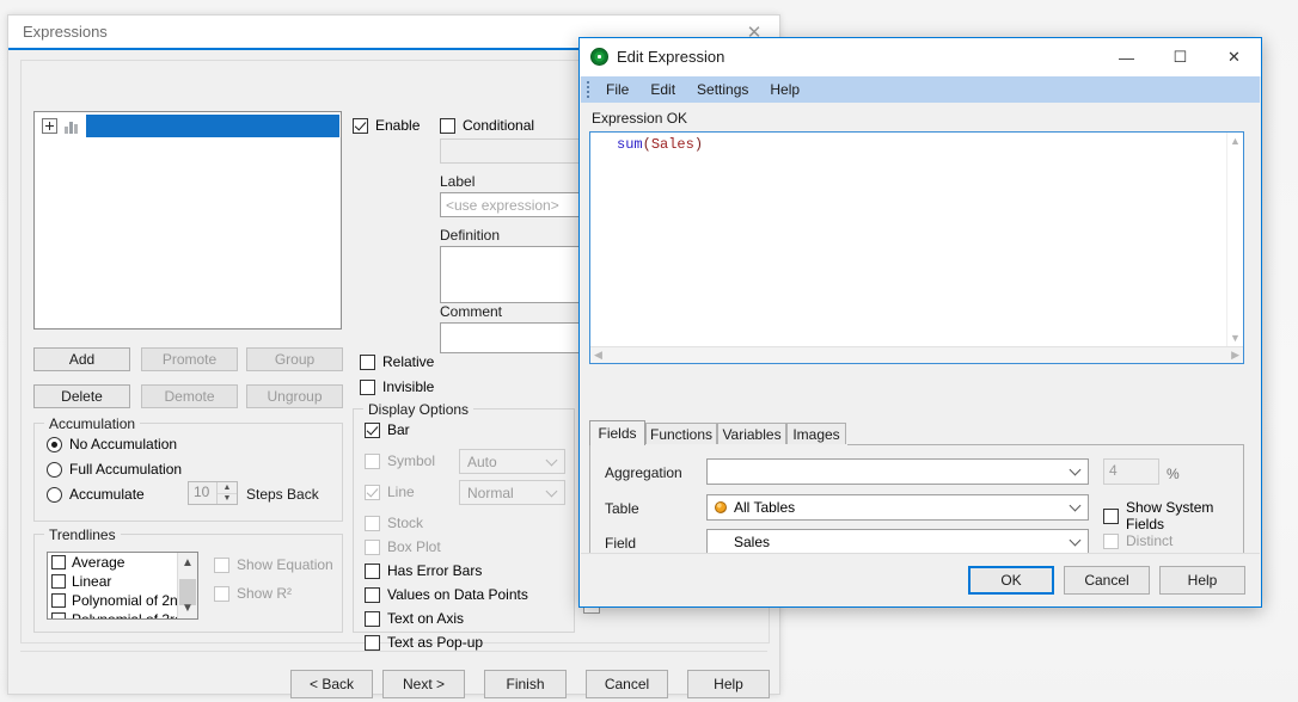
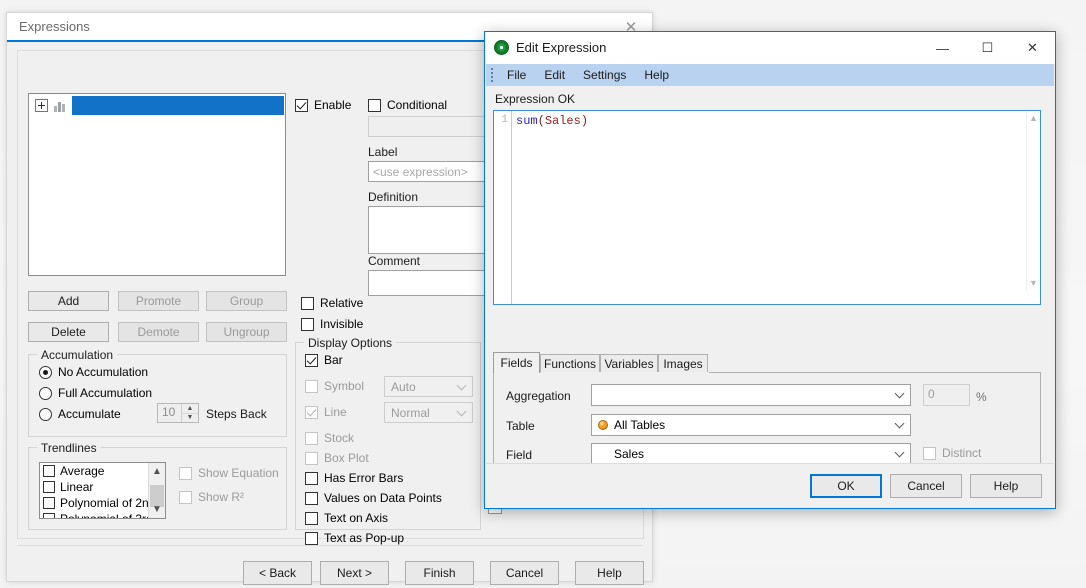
  Expressions
  ✕
  Add
  Promote
  Group
  Delete
  Demote
  Ungroup
  Accumulation
  No Accumulation
  Full Accumulation
  Accumulate
  10
  Steps Back
  Trendlines
  Average
  Linear
  Polynomial of 2n
  ▲
  ▼
  Show Equation
  Show R²
  Enable
  Conditional
  Label
  <use expression>
  Definition
  Comment
  Relative
  Invisible
  Display Options
  Bar
  Symbol
  Auto
  Line
  Normal
  Stock
  Box Plot
  Has Error Bars
  Values on Data Points
  Text on Axis
  Text as Pop-up
  < Back
  Next >
  Finish
  Cancel
  Help
  Edit Expression
  —
  ☐
  ✕
  File
  Edit
  Settings
  Help
  Expression OK
+ 1
  sum(Sales)
  ▲
  ▼
- ◀
- ▶
  Fields
  Functions
  Variables
  Images
  Aggregation
- 4
+ 0
  %
  Table
  All Tables
- Show System Fields
  Field
  Sales
  Distinct
  OK
  Cancel
  Help
